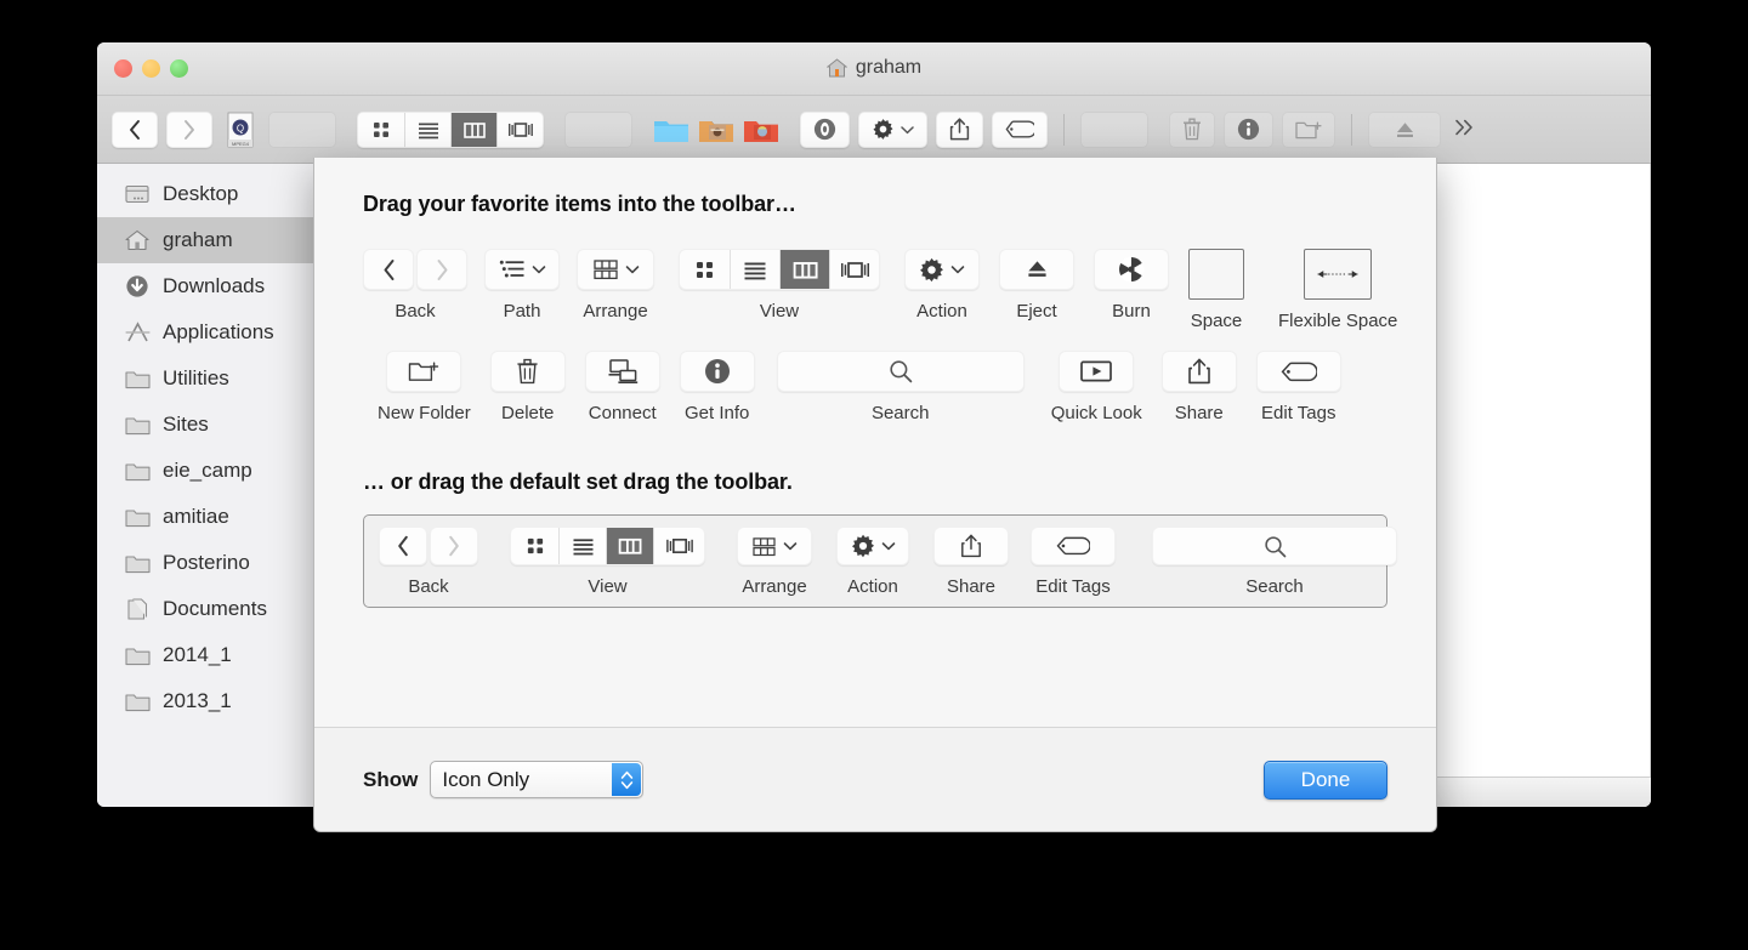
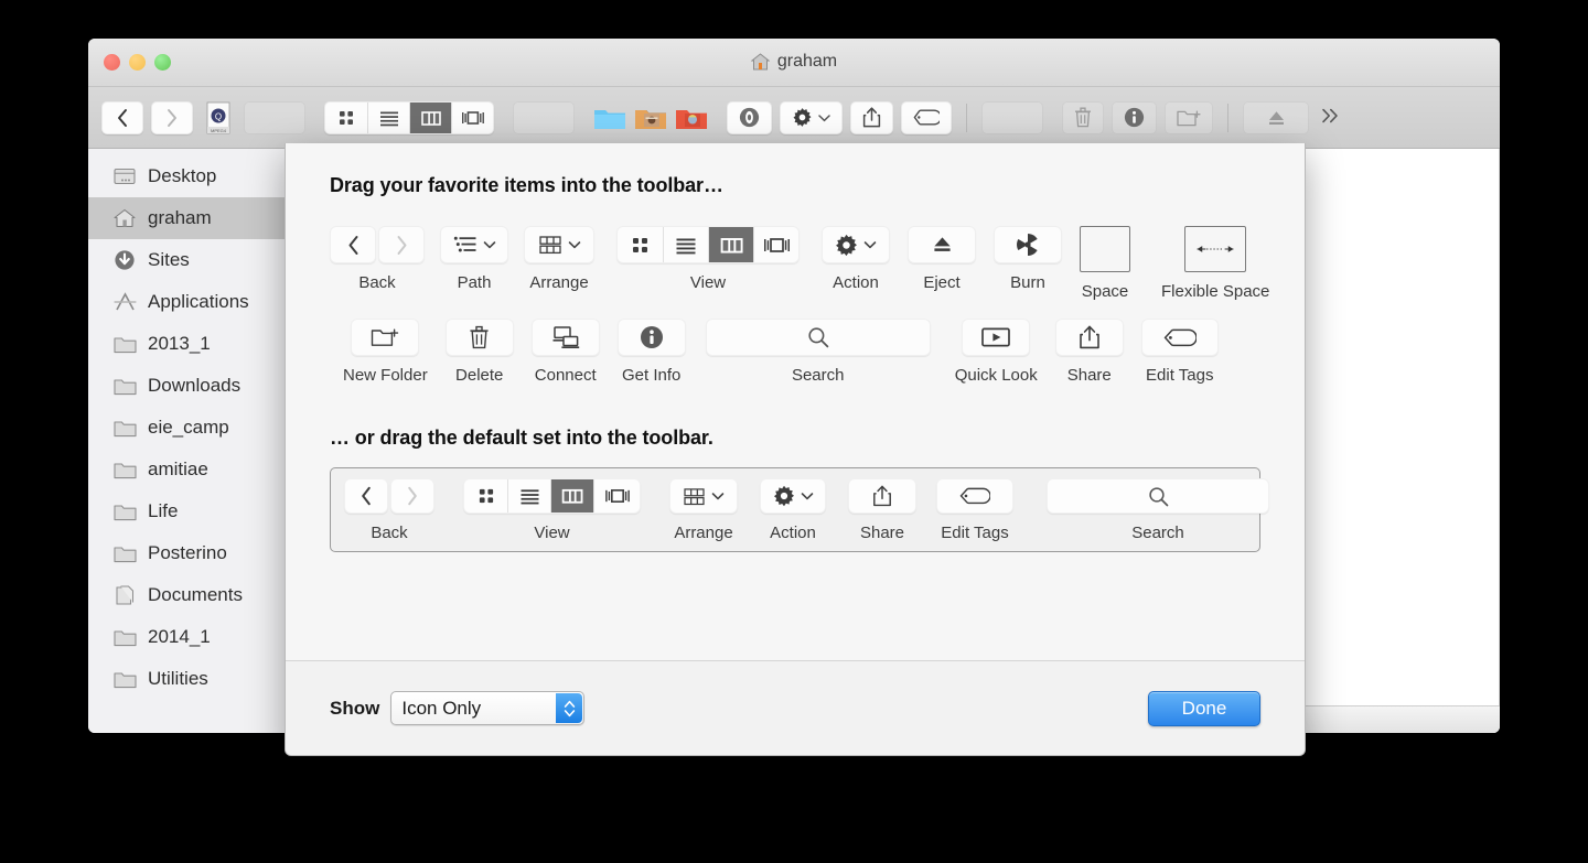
  graham
  Q
  Desktop
  graham
- Downloads
+ Sites
  Applications
- Utilities
+ 2013_1
- Sites
+ Downloads
  eie_camp
  amitiae
+ Life
  Posterino
  Documents
  2014_1
- 2013_1
+ Utilities
  Drag your favorite items into the toolbar…
  Back
  Path
  Arrange
  View
  Action
  Eject
  Burn
  Space
  Flexible Space
  New Folder
  Delete
  Connect
  Get Info
  Search
  Quick Look
  Share
  Edit Tags
- … or drag the default set drag the toolbar.
+ … or drag the default set into the toolbar.
  Back
  View
  Arrange
  Action
  Share
  Edit Tags
  Search
  Show
  Icon Only
  Done
